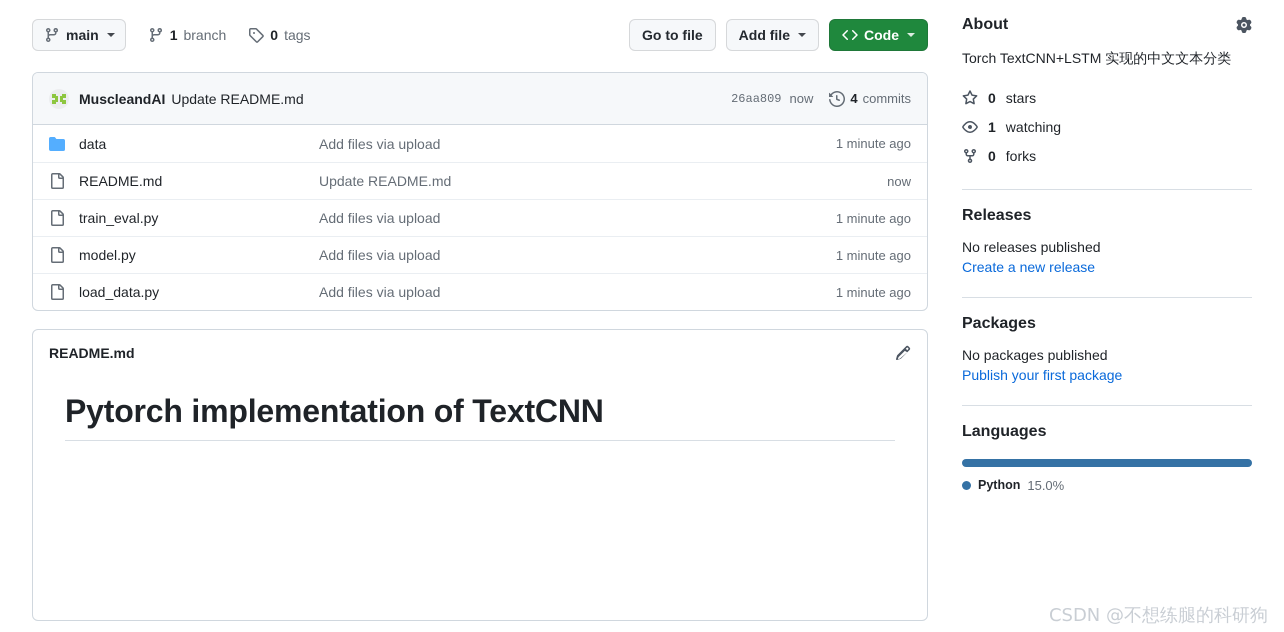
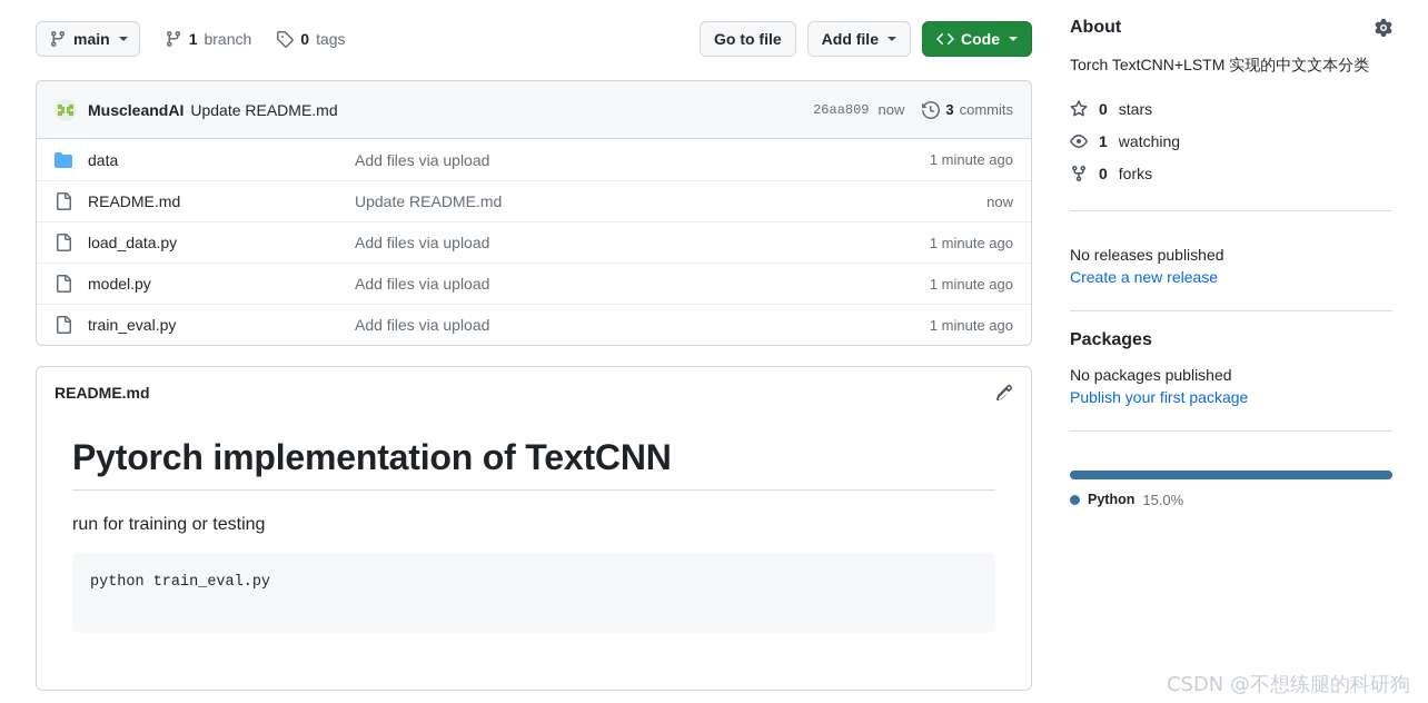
  main
  1
  branch
  0
  tags
  Go to file
  Add file
  Code
  MuscleandAI
  Update README.md
  26aa809
  now
- 4
+ 3
  commits
  data
  Add files via upload
  1 minute ago
  README.md
  Update README.md
  now
- train_eval.py
+ load_data.py
  Add files via upload
  1 minute ago
  model.py
  Add files via upload
  1 minute ago
- load_data.py
+ train_eval.py
  Add files via upload
  1 minute ago
  README.md
  Pytorch implementation of TextCNN
+ run for training or testing
+ python train_eval.py
  About
  Torch TextCNN+LSTM 实现的中文文本分类
  0
  stars
  1
  watching
  0
  forks
- Releases
  No releases published
  Create a new release
  Packages
  No packages published
  Publish your first package
- Languages
  Python
  15.0%
  CSDN @不想练腿的科研狗
